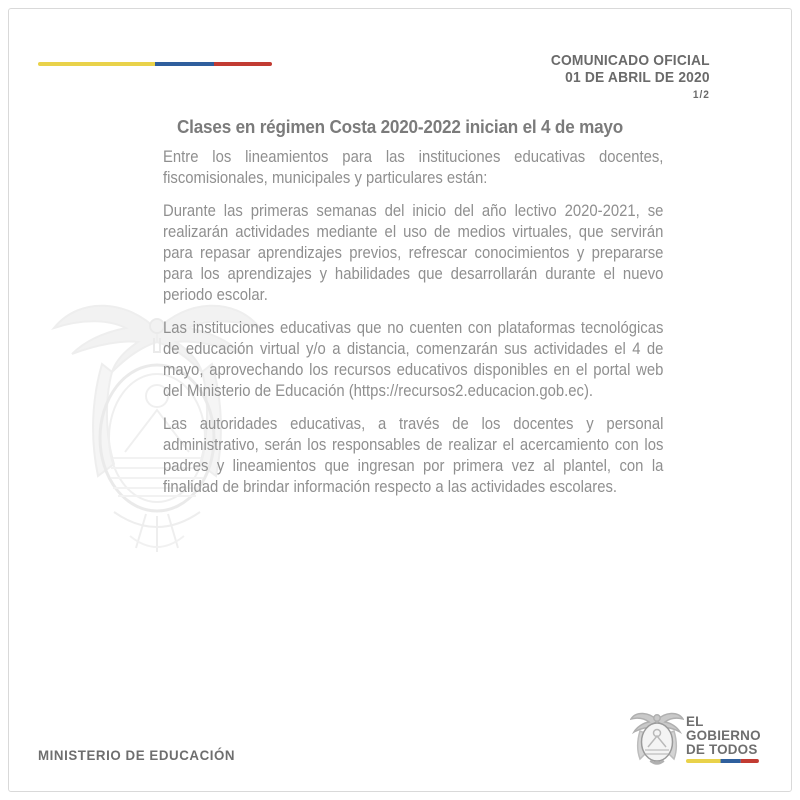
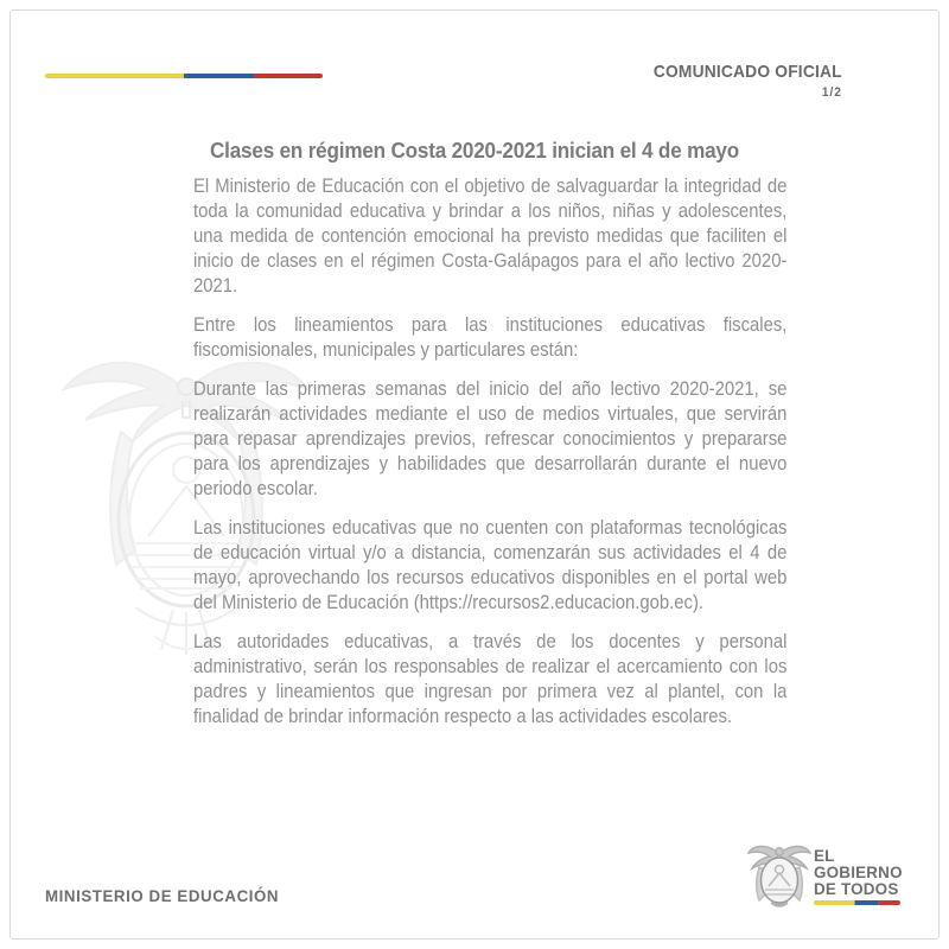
  COMUNICADO OFICIAL
- 01 DE ABRIL DE 2020
  1/2
- Clases en régimen Costa 2020-2022 inician el 4 de mayo
+ Clases en régimen Costa 2020-2021 inician el 4 de mayo
+ El Ministerio de Educación con el objetivo de salvaguardar la integridad de toda la comunidad educativa y brindar a los niños, niñas y adolescentes, una medida de contención emocional ha previsto medidas que faciliten el inicio de clases en el régimen Costa-Galápagos para el año lectivo 2020-2021.
- Entre los lineamientos para las instituciones educativas docentes, fiscomisionales, municipales y particulares están:
+ Entre los lineamientos para las instituciones educativas fiscales, fiscomisionales, municipales y particulares están:
  Durante las primeras semanas del inicio del año lectivo 2020-2021, se realizarán actividades mediante el uso de medios virtuales, que servirán para repasar aprendizajes previos, refrescar conocimientos y prepararse para los aprendizajes y habilidades que desarrollarán durante el nuevo periodo escolar.
  Las instituciones educativas que no cuenten con plataformas tecnológicas de educación virtual y/o a distancia, comenzarán sus actividades el 4 de mayo, aprovechando los recursos educativos disponibles en el portal web del Ministerio de Educación (https://recursos2.educacion.gob.ec).
  Las autoridades educativas, a través de los docentes y personal administrativo, serán los responsables de realizar el acercamiento con los padres y lineamientos que ingresan por primera vez al plantel, con la finalidad de brindar información respecto a las actividades escolares.
  MINISTERIO DE EDUCACIÓN
  EL
  GOBIERNO
  DE TODOS
